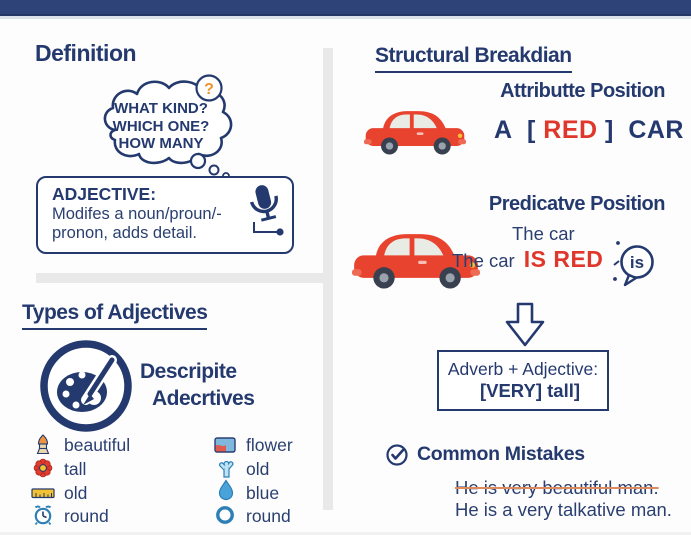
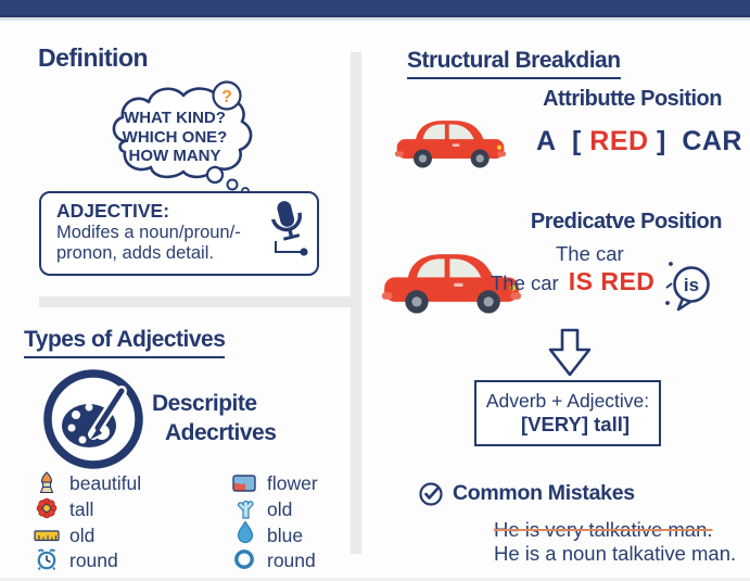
  Definition
  WHAT KIND?
  WHICH ONE?
  HOW MANY
  ?
  ADJECTIVE:
  Modifes a noun/proun/-
  pronon, adds detail.
  Types of Adjectives
  Descripite
  Adecrtives
  beautiful
  tall
  old
  round
  flower
  old
  blue
  round
  Structural Breakdian
  Attributte Position
  A [ RED ] CAR
  Predicatve Position
  The car
  The car
  IS RED
  is
  Adverb + Adjective:
  [VERY] tall]
  Common Mistakes
- He is very beautiful man.
+ He is very talkative man.
- He is a very talkative man.
+ He is a noun talkative man.
